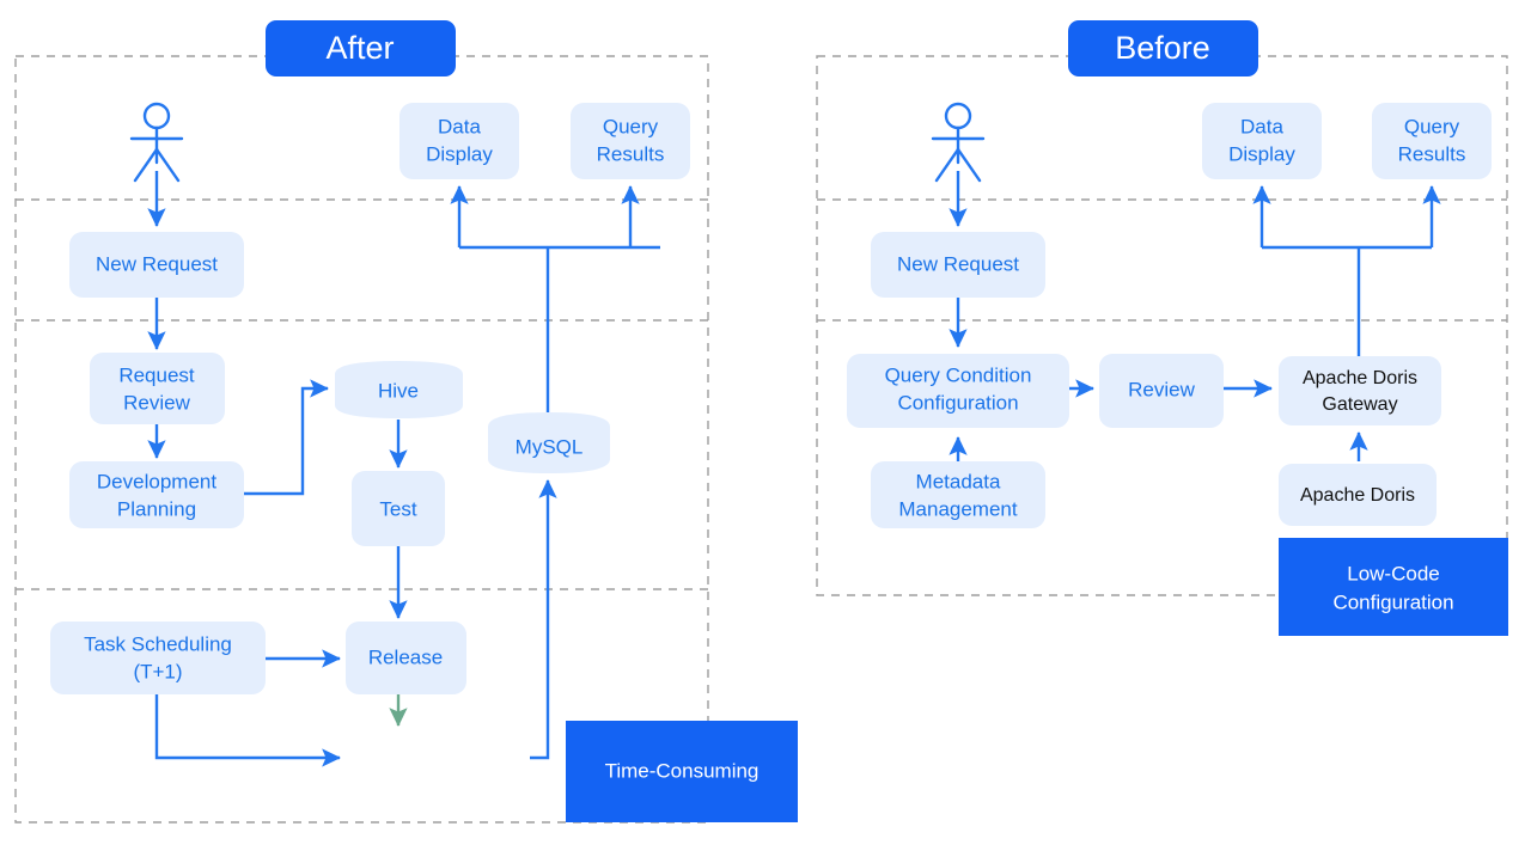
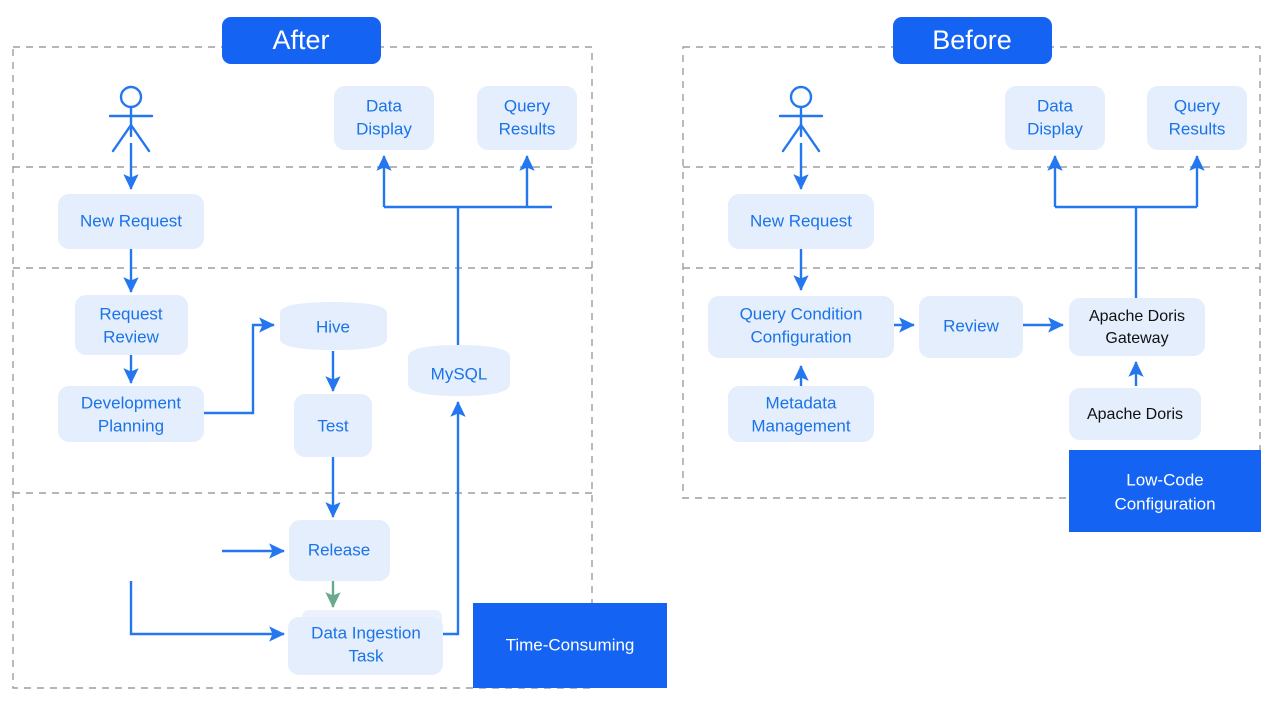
  Data
  Display
  Query
  Results
  New Request
  Request
  Review
  Development
  Planning
  Hive
  MySQL
  Test
- Task Scheduling
- (T+1)
  Release
+ Data Ingestion
+ Task
  After
  Time-Consuming
  Data
  Display
  Query
  Results
  New Request
  Query Condition
  Configuration
  Metadata
  Management
  Review
  Apache Doris
  Gateway
  Apache Doris
  Before
  Low-Code
  Configuration
